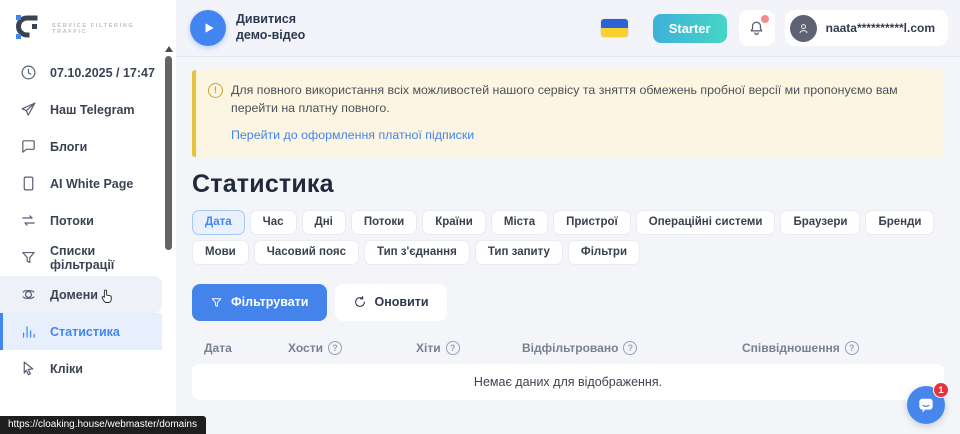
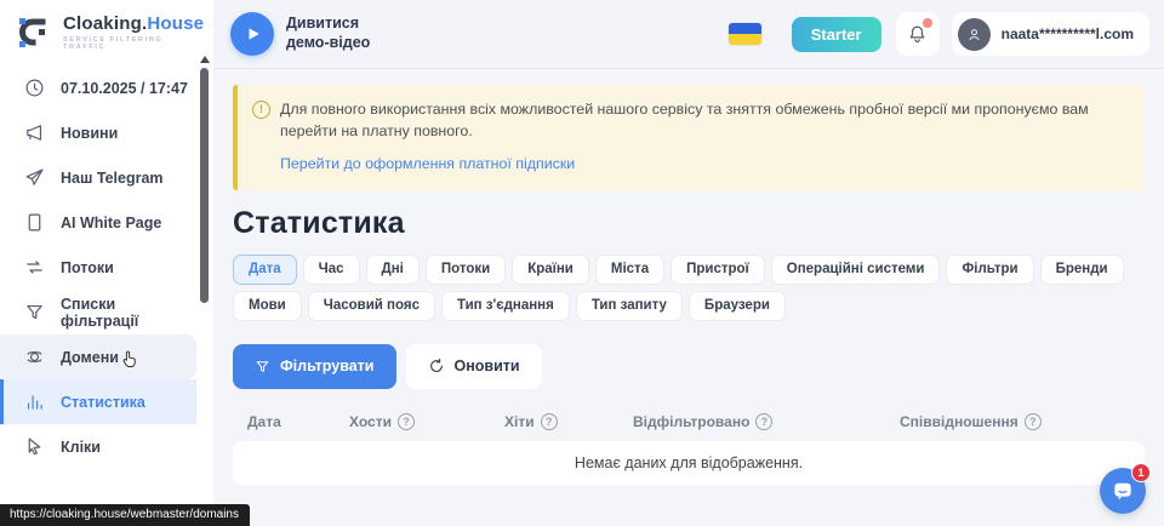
+ Cloaking.House
  07.10.2025 / 17:47
+ Новини
  Наш Telegram
- Блоги
  AI White Page
  Потоки
  Списки фільтрації
  Домени
  Статистика
  Кліки
  https://cloaking.house/webmaster/domains
  Дивитися
  демо-відео
  Starter
  naata**********l.com
  !
  Для повного використання всіх можливостей нашого сервісу та зняття обмежень пробної версії ми пропонуємо вам перейти на платну повного.
  Перейти до оформлення платної підписки
  Статистика
  Дата
  Час
  Дні
  Потоки
  Країни
  Міста
  Пристрої
  Операційні системи
- Браузери
+ Фільтри
  Бренди
  Мови
  Часовий пояс
  Тип з'єднання
  Тип запиту
- Фільтри
+ Браузери
  Фільтрувати
  Оновити
  Дата
  Хости
  ?
  Хіти
  ?
  Відфільтровано
  ?
  Співвідношення
  ?
  Немає даних для відображення.
  1
